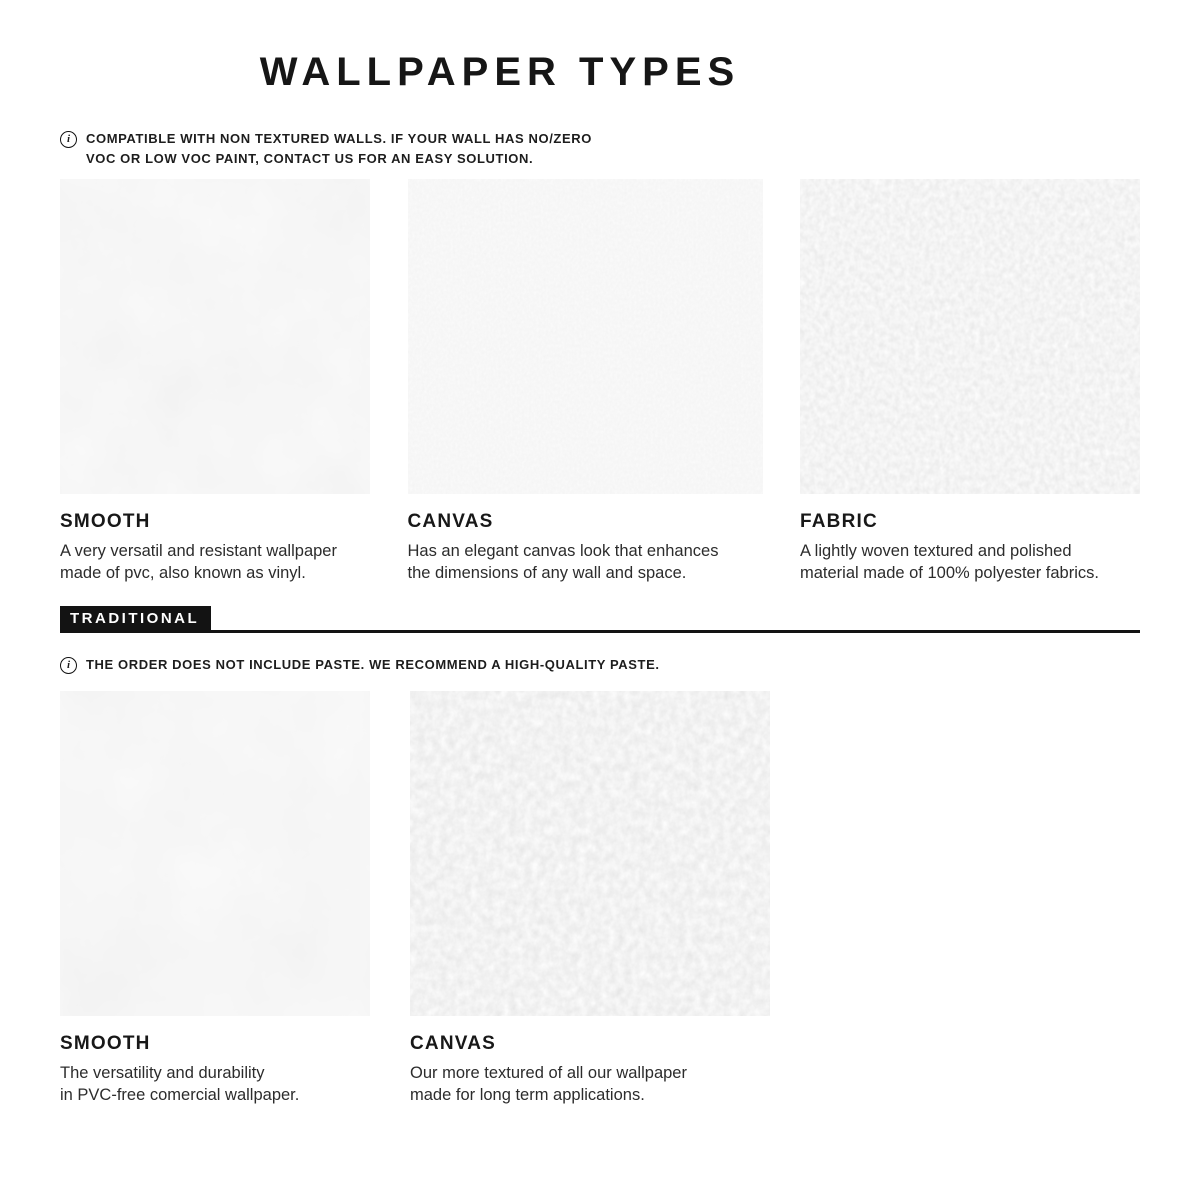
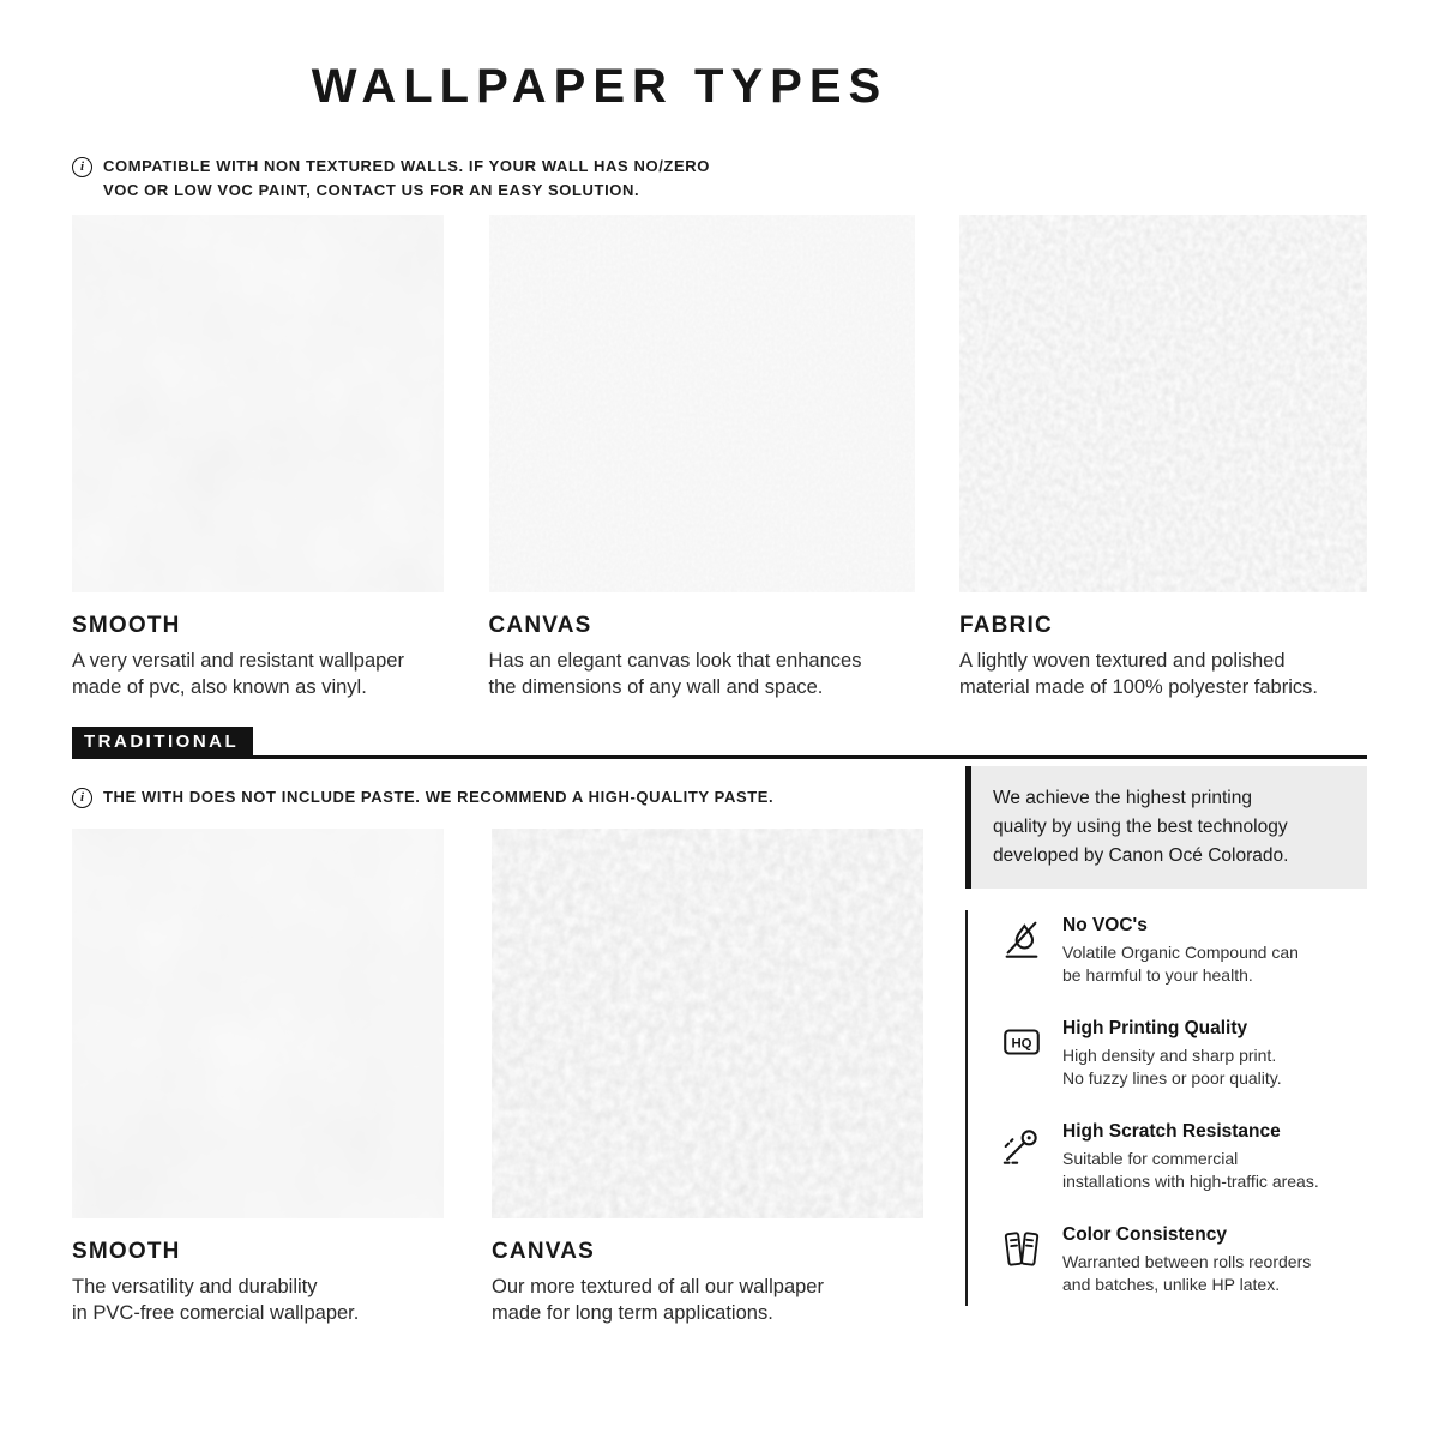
  WALLPAPER TYPES
  i
  COMPATIBLE WITH NON TEXTURED WALLS. IF YOUR WALL HAS NO/ZERO
  VOC OR LOW VOC PAINT, CONTACT US FOR AN EASY SOLUTION.
  SMOOTH
  A very versatil and resistant wallpaper
  made of pvc, also known as vinyl.
  CANVAS
  Has an elegant canvas look that enhances
  the dimensions of any wall and space.
  FABRIC
  A lightly woven textured and polished
  material made of 100% polyester fabrics.
  TRADITIONAL
  i
- THE ORDER DOES NOT INCLUDE PASTE. WE RECOMMEND A HIGH-QUALITY PASTE.
+ THE WITH DOES NOT INCLUDE PASTE. WE RECOMMEND A HIGH-QUALITY PASTE.
  SMOOTH
  The versatility and durability
  in PVC-free comercial wallpaper.
  CANVAS
  Our more textured of all our wallpaper
  made for long term applications.
+ We achieve the highest printing
+ quality by using the best technology
+ developed by Canon Océ Colorado.
+ No VOC's
+ Volatile Organic Compound can
+ be harmful to your health.
+ HQ
+ High Printing Quality
+ High density and sharp print.
+ No fuzzy lines or poor quality.
+ High Scratch Resistance
+ Suitable for commercial
+ installations with high-traffic areas.
+ Color Consistency
+ Warranted between rolls reorders
+ and batches, unlike HP latex.
